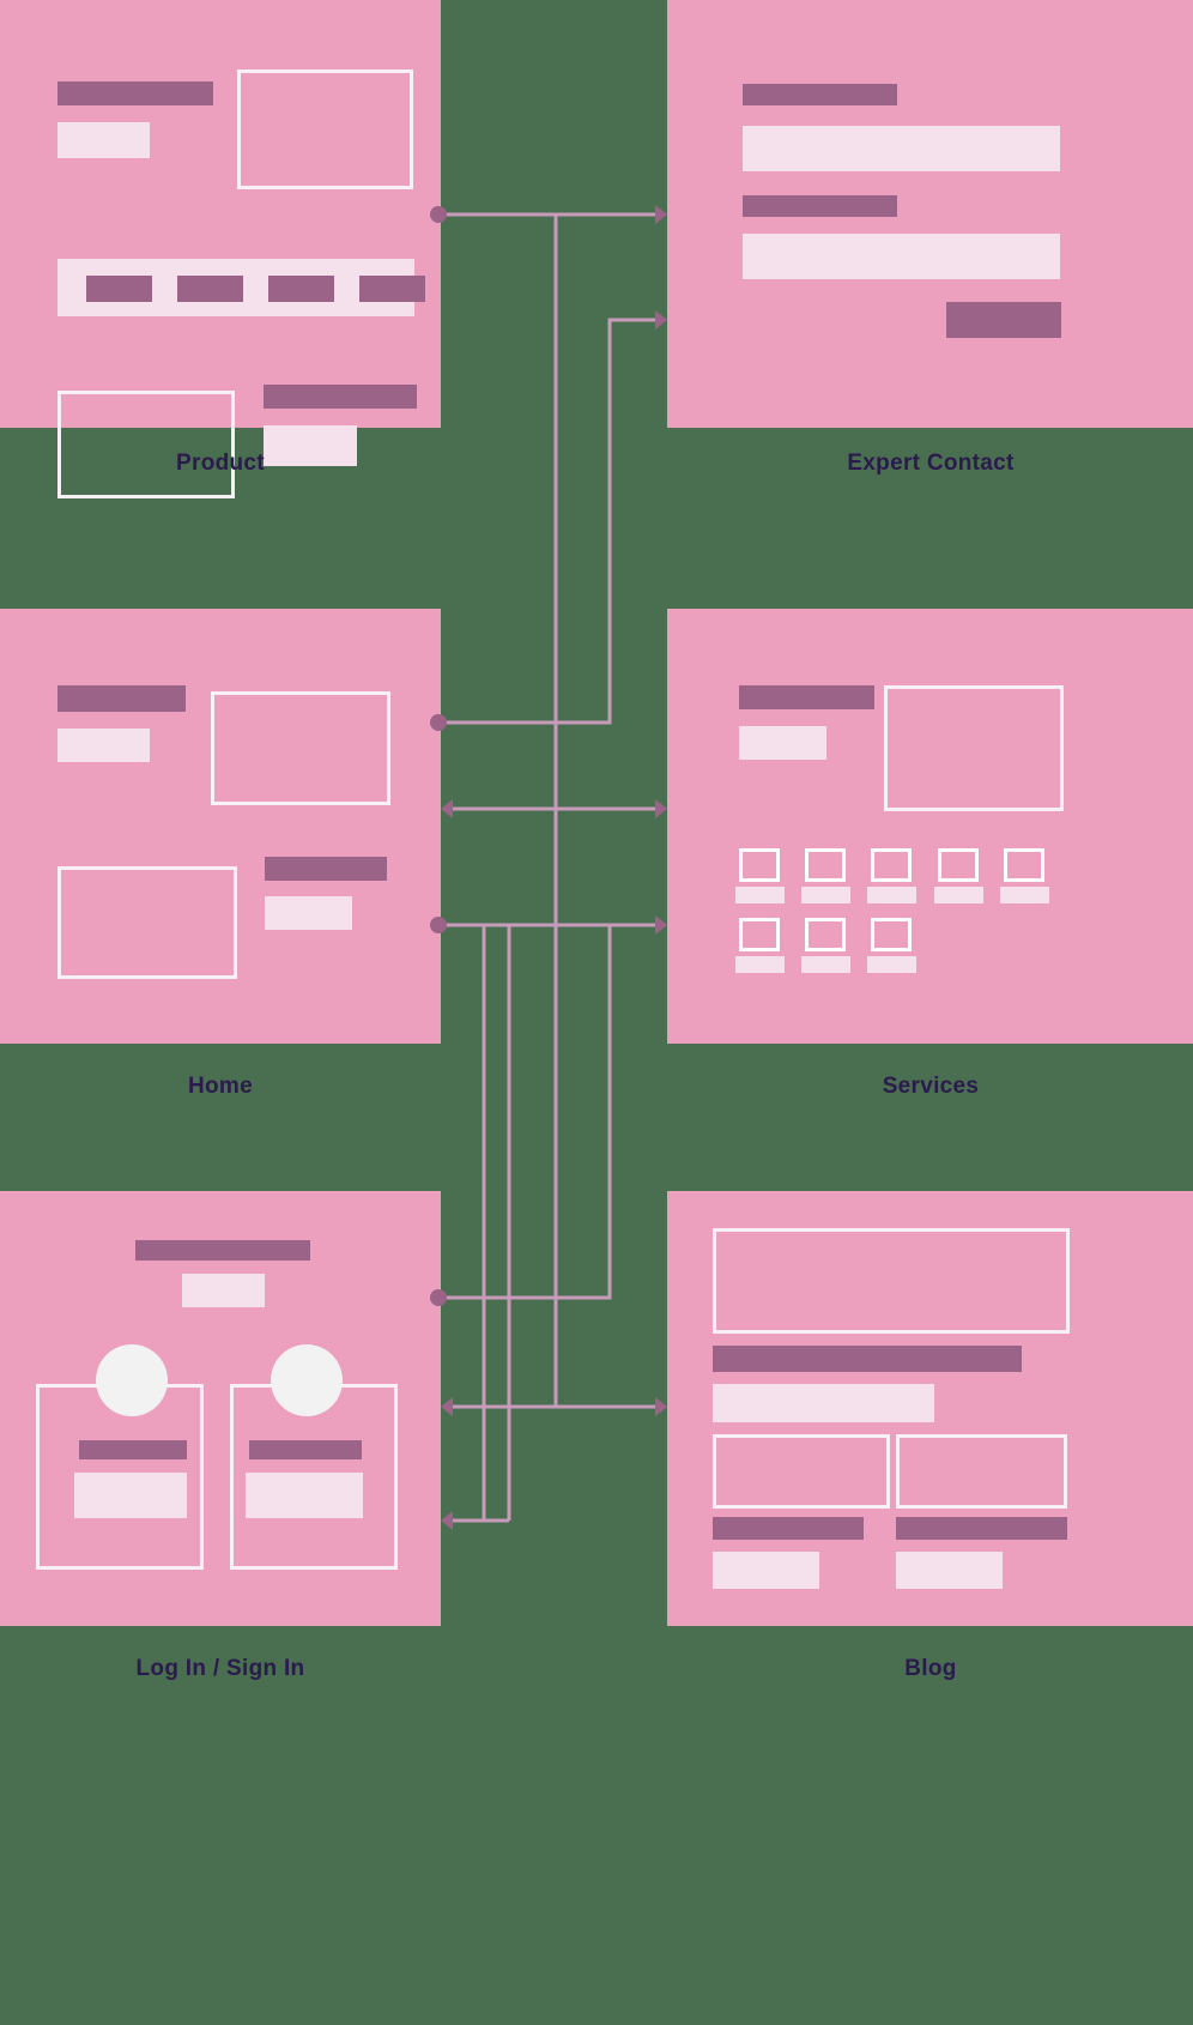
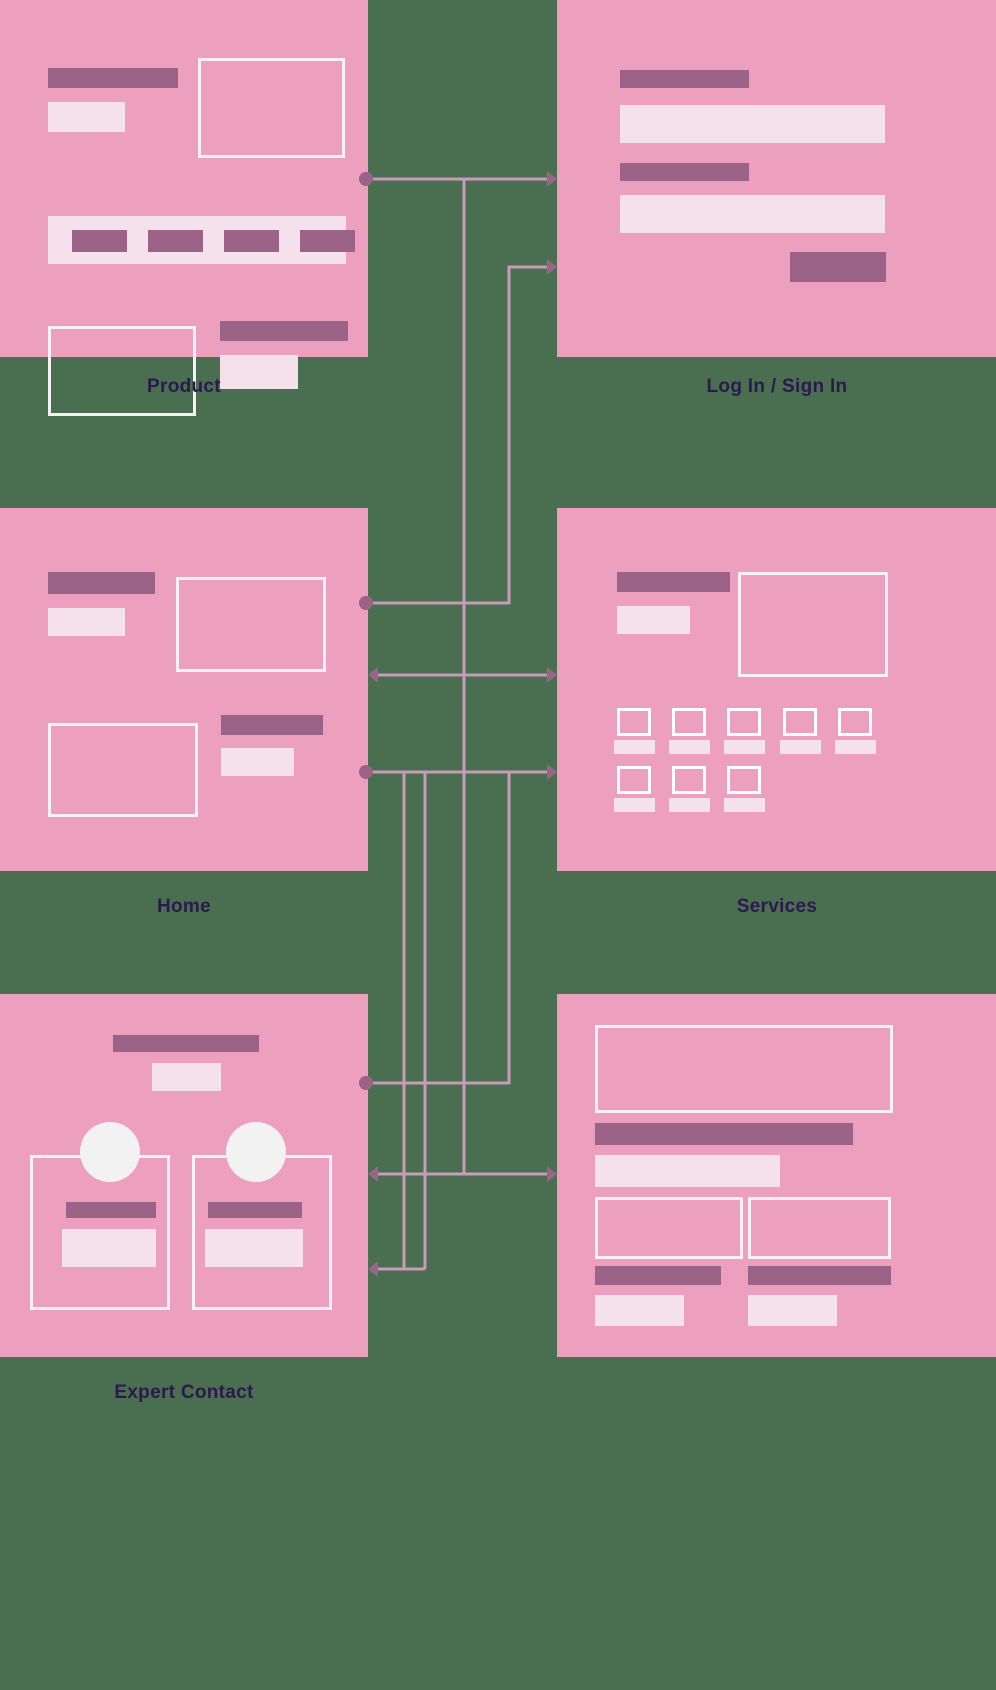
  Product
- Expert Contact
+ Log In / Sign In
  Home
  Services
- Log In / Sign In
+ Expert Contact
- Blog
